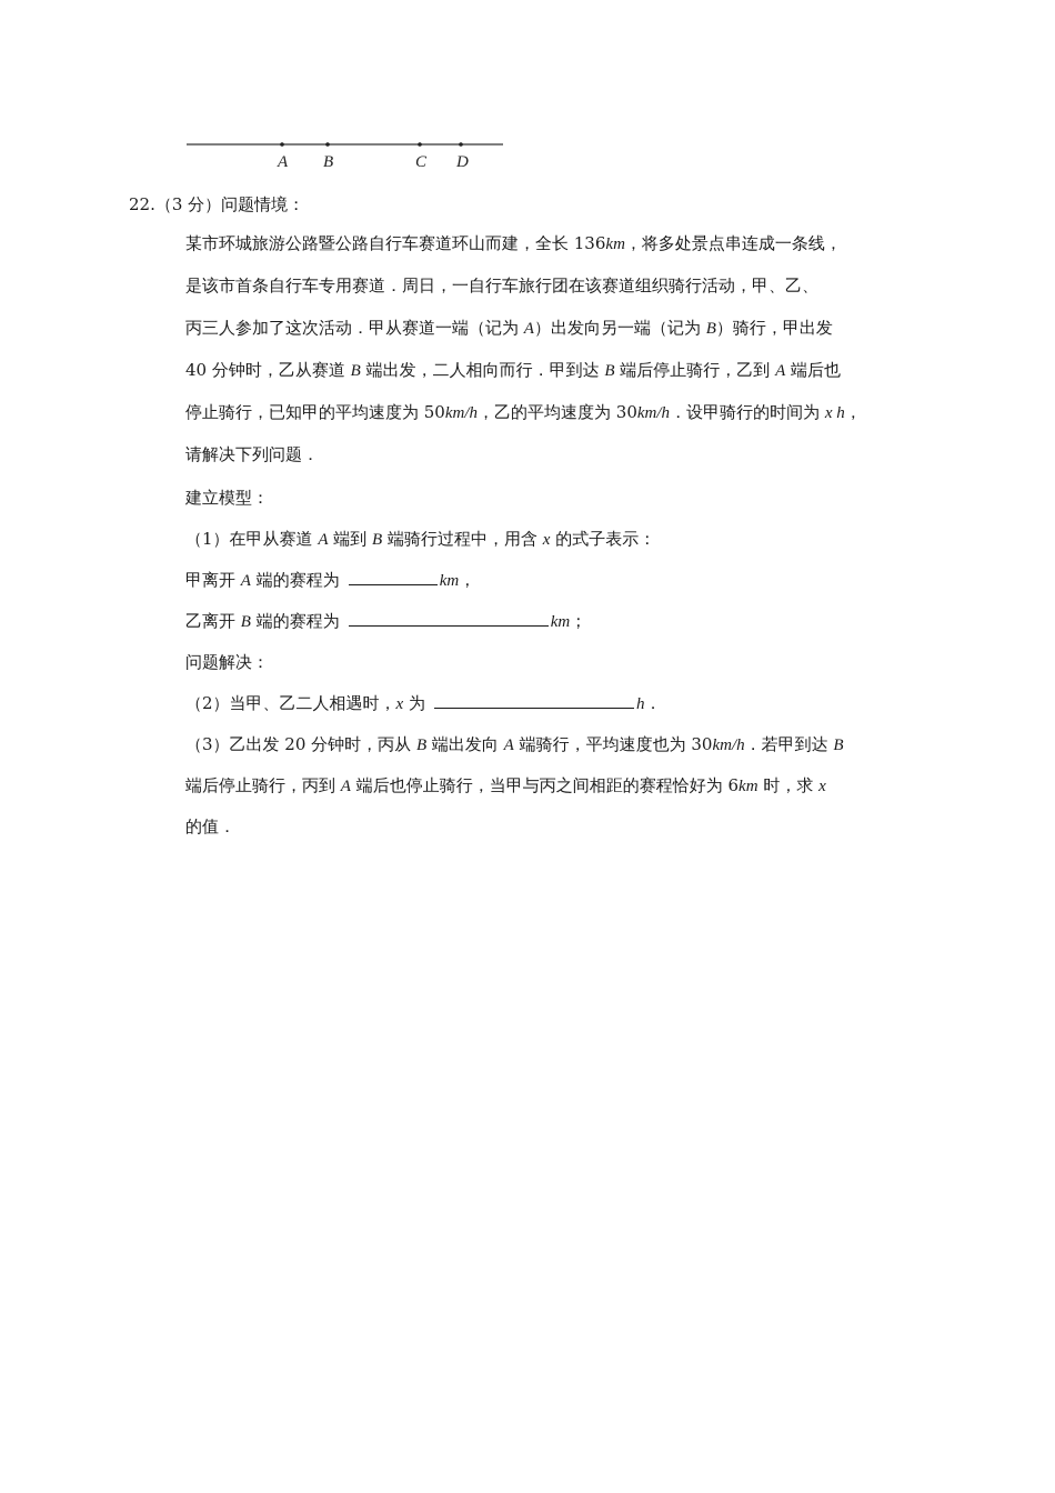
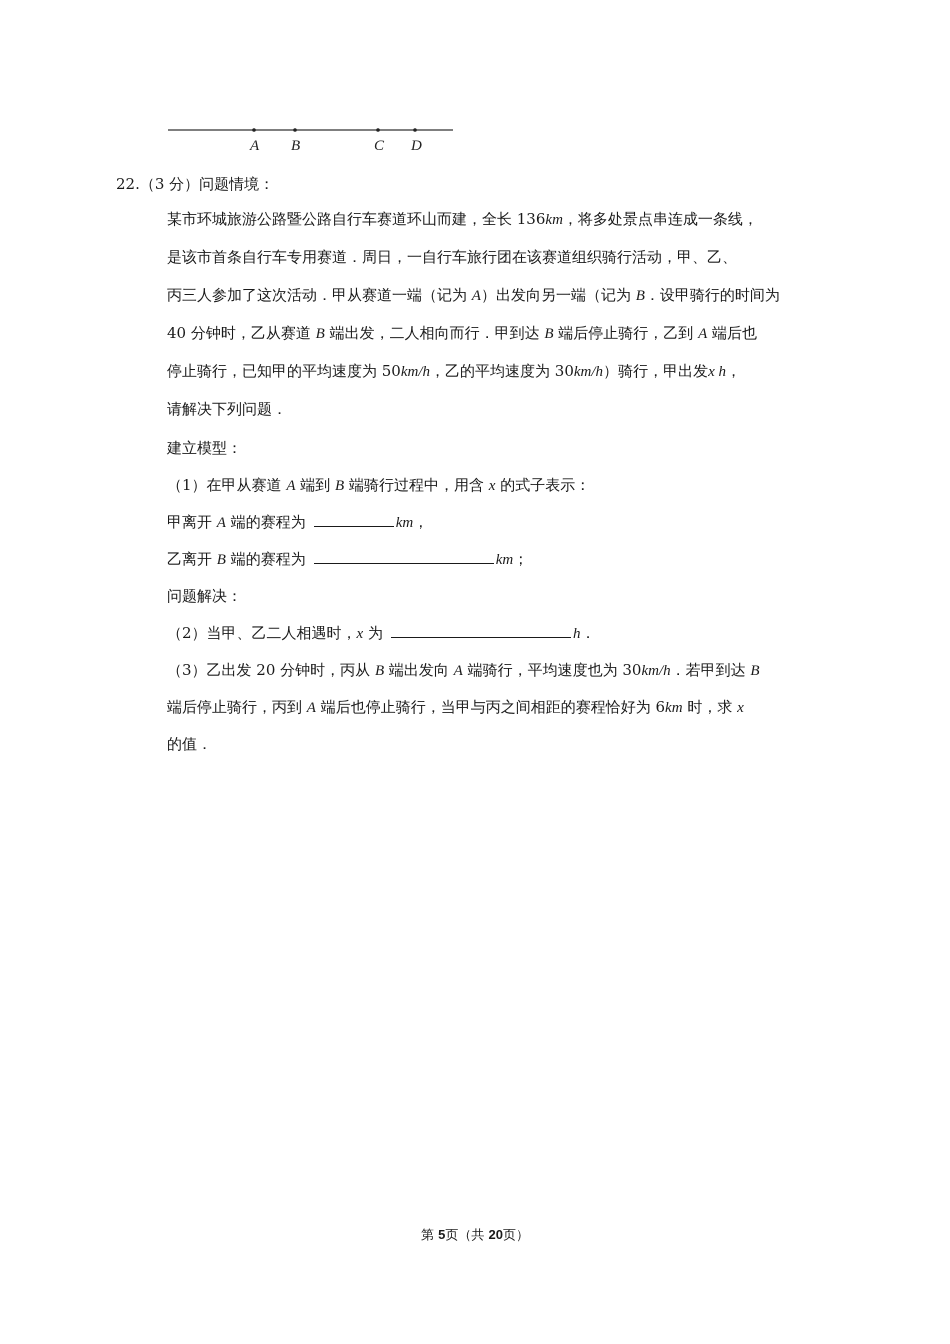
  A
  B
  C
  D
  22.（3 分）问题情境：
  某市环城旅游公路暨公路自行车赛道环山而建，全长 136km，将多处景点串连成一条线，
  是该市首条自行车专用赛道．周日，一自行车旅行团在该赛道组织骑行活动，甲、乙、
- 丙三人参加了这次活动．甲从赛道一端（记为 A）出发向另一端（记为 B）骑行，甲出发
+ 丙三人参加了这次活动．甲从赛道一端（记为 A）出发向另一端（记为 B．设甲骑行的时间为
  40 分钟时，乙从赛道 B 端出发，二人相向而行．甲到达 B 端后停止骑行，乙到 A 端后也
- 停止骑行，已知甲的平均速度为 50km/h，乙的平均速度为 30km/h．设甲骑行的时间为 x h，
+ 停止骑行，已知甲的平均速度为 50km/h，乙的平均速度为 30km/h）骑行，甲出发x h，
  请解决下列问题．
  建立模型：
  （1）在甲从赛道 A 端到 B 端骑行过程中，用含 x 的式子表示：
  甲离开 A 端的赛程为 km，
  乙离开 B 端的赛程为 km；
  问题解决：
  （2）当甲、乙二人相遇时，x 为 h．
  （3）乙出发 20 分钟时，丙从 B 端出发向 A 端骑行，平均速度也为 30km/h．若甲到达 B
  端后停止骑行，丙到 A 端后也停止骑行，当甲与丙之间相距的赛程恰好为 6km 时，求 x
  的值．
+ 第 5页（共 20页）
